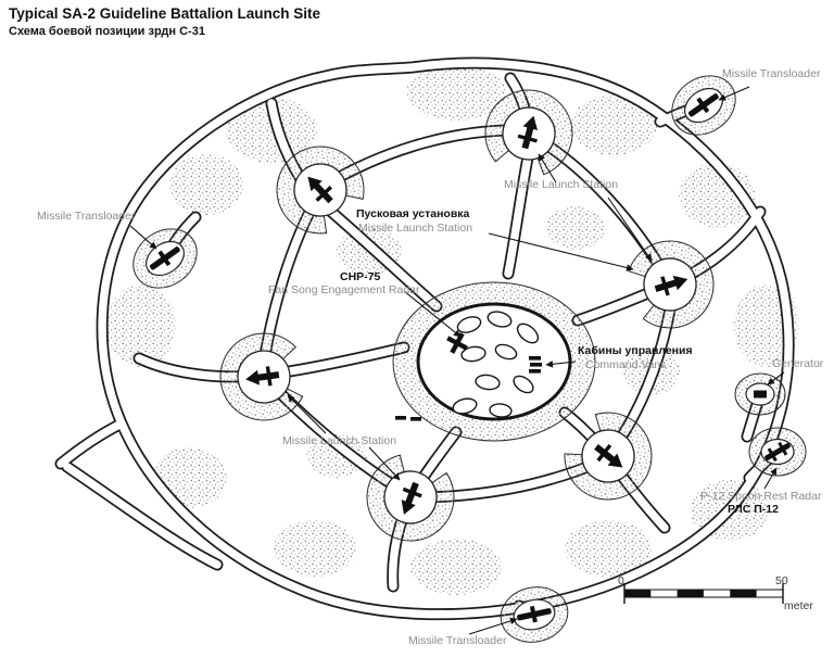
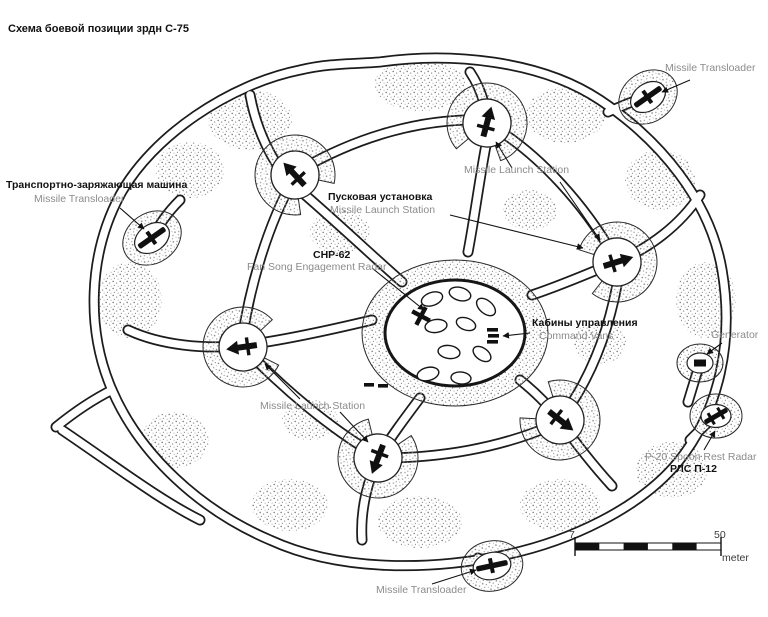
- Typical SA-2 Guideline Battalion Launch Site
- Схема боевой позиции зрдн С-31
+ Схема боевой позиции зрдн С-75
  Missile Transloader
  Missile Launch Station
+ Транспортно-заряжающая машина
  Missile Transloader
  Пусковая установка
  Missile Launch Station
- СНР-75
+ СНР-62
  Fan Song Engagement Radar
  Кабины управления
  Command Vans
  Generator
  Missile Launch Station
- P-12 Spoon Rest Radar
+ P-20 Spoon Rest Radar
  РЛС П-12
  Missile Transloader
- 0
+ 7
  50
  meter
